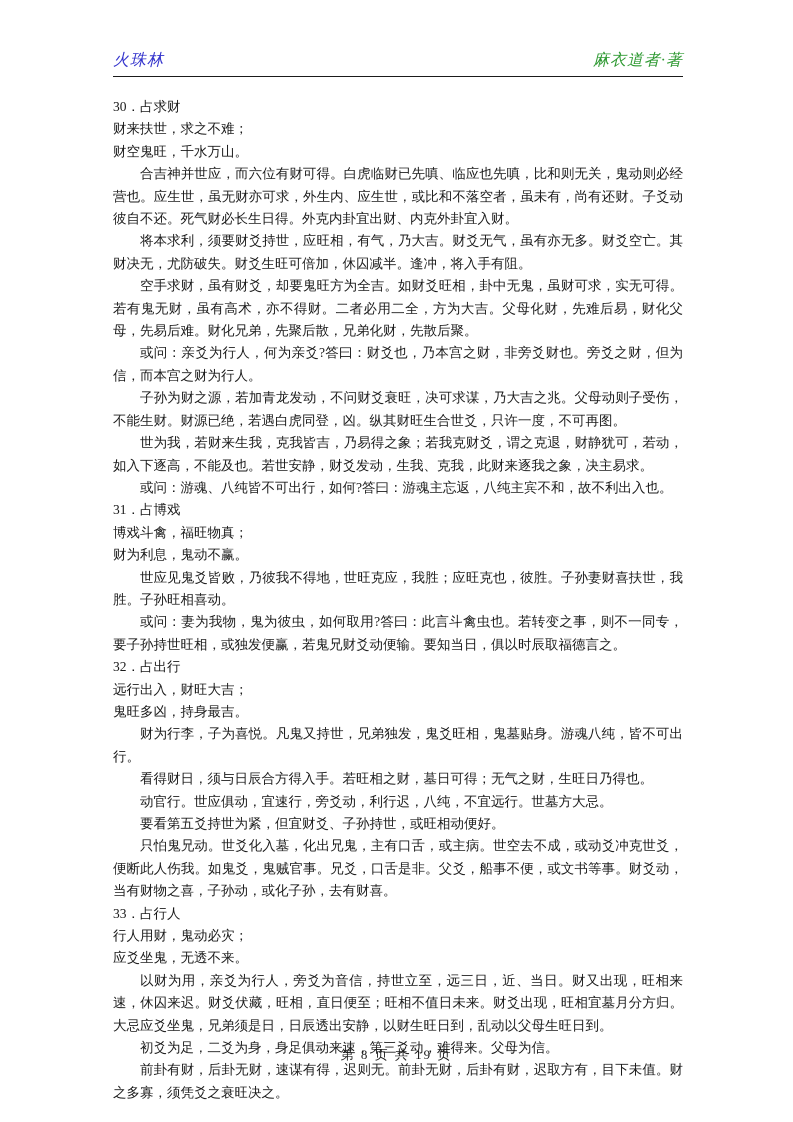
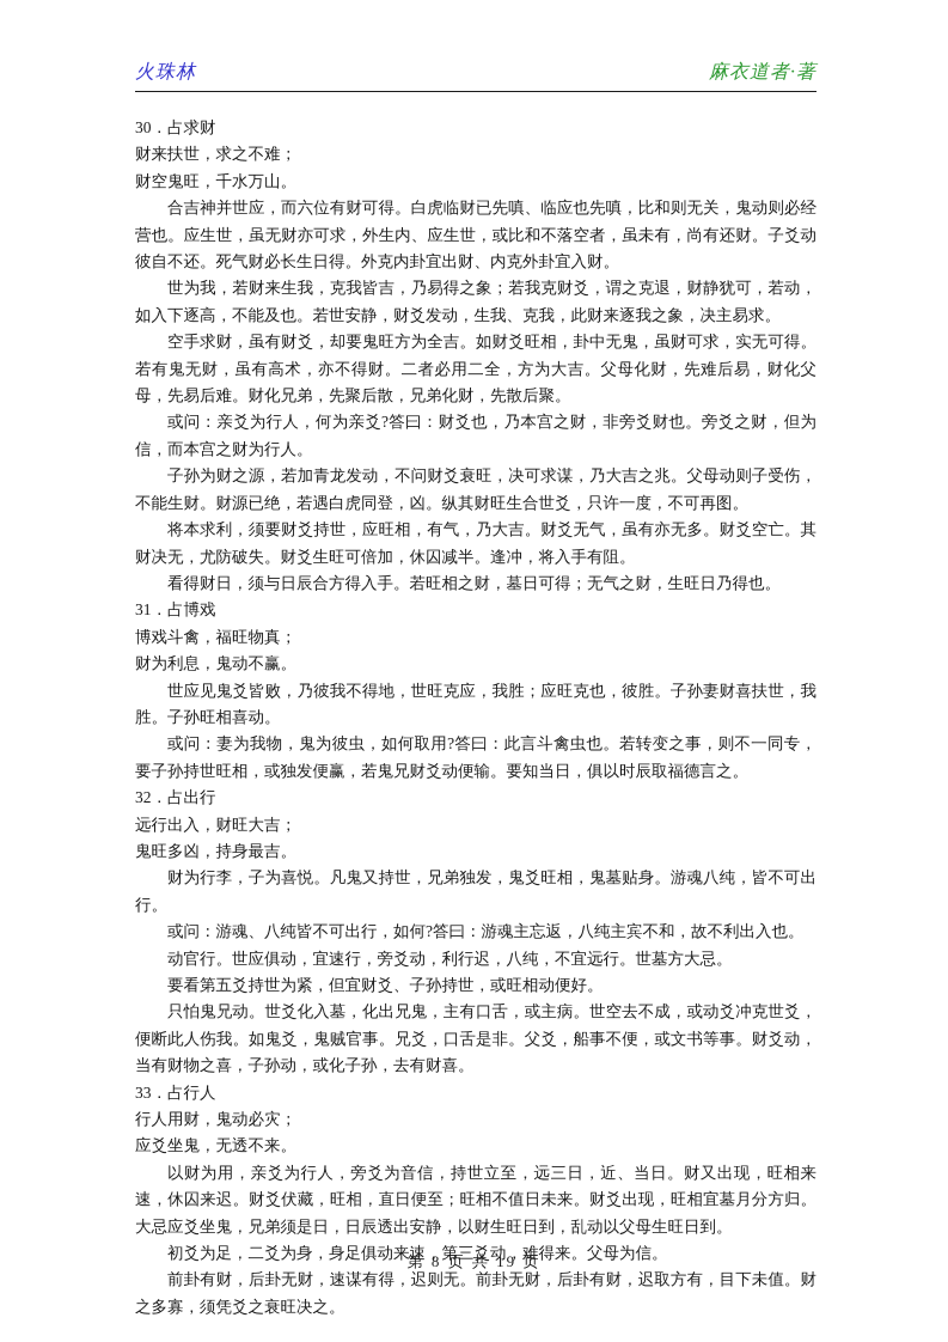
  火珠林
  麻衣道者·著
  30．占求财
  财来扶世，求之不难；
  财空鬼旺，千水万山。
  合吉神并世应，而六位有财可得。白虎临财已先嗔、临应也先嗔，比和则无关，鬼动则必经营也。应生世，虽无财亦可求，外生内、应生世，或比和不落空者，虽未有，尚有还财。子爻动彼自不还。死气财必长生日得。外克内卦宜出财、内克外卦宜入财。
- 将本求利，须要财爻持世，应旺相，有气，乃大吉。财爻无气，虽有亦无多。财爻空亡。其财决无，尤防破失。财爻生旺可倍加，休囚减半。逢冲，将入手有阻。
+ 世为我，若财来生我，克我皆吉，乃易得之象；若我克财爻，谓之克退，财静犹可，若动，如入下逐高，不能及也。若世安静，财爻发动，生我、克我，此财来逐我之象，决主易求。
  空手求财，虽有财爻，却要鬼旺方为全吉。如财爻旺相，卦中无鬼，虽财可求，实无可得。若有鬼无财，虽有高术，亦不得财。二者必用二全，方为大吉。父母化财，先难后易，财化父母，先易后难。财化兄弟，先聚后散，兄弟化财，先散后聚。
  或问：亲爻为行人，何为亲爻?答曰：财爻也，乃本宫之财，非旁爻财也。旁爻之财，但为信，而本宫之财为行人。
  子孙为财之源，若加青龙发动，不问财爻衰旺，决可求谋，乃大吉之兆。父母动则子受伤，不能生财。财源已绝，若遇白虎同登，凶。纵其财旺生合世爻，只许一度，不可再图。
- 世为我，若财来生我，克我皆吉，乃易得之象；若我克财爻，谓之克退，财静犹可，若动，如入下逐高，不能及也。若世安静，财爻发动，生我、克我，此财来逐我之象，决主易求。
+ 将本求利，须要财爻持世，应旺相，有气，乃大吉。财爻无气，虽有亦无多。财爻空亡。其财决无，尤防破失。财爻生旺可倍加，休囚减半。逢冲，将入手有阻。
- 或问：游魂、八纯皆不可出行，如何?答曰：游魂主忘返，八纯主宾不和，故不利出入也。
+ 看得财日，须与日辰合方得入手。若旺相之财，墓日可得；无气之财，生旺日乃得也。
  31．占博戏
  博戏斗禽，福旺物真；
  财为利息，鬼动不赢。
  世应见鬼爻皆败，乃彼我不得地，世旺克应，我胜；应旺克也，彼胜。子孙妻财喜扶世，我胜。子孙旺相喜动。
  或问：妻为我物，鬼为彼虫，如何取用?答曰：此言斗禽虫也。若转变之事，则不一同专，要子孙持世旺相，或独发便赢，若鬼兄财爻动便输。要知当日，俱以时辰取福德言之。
  32．占出行
  远行出入，财旺大吉；
  鬼旺多凶，持身最吉。
  财为行李，子为喜悦。凡鬼又持世，兄弟独发，鬼爻旺相，鬼墓贴身。游魂八纯，皆不可出行。
- 看得财日，须与日辰合方得入手。若旺相之财，墓日可得；无气之财，生旺日乃得也。
+ 或问：游魂、八纯皆不可出行，如何?答曰：游魂主忘返，八纯主宾不和，故不利出入也。
  动官行。世应俱动，宜速行，旁爻动，利行迟，八纯，不宜远行。世墓方大忌。
  要看第五爻持世为紧，但宜财爻、子孙持世，或旺相动便好。
  只怕鬼兄动。世爻化入墓，化出兄鬼，主有口舌，或主病。世空去不成，或动爻冲克世爻，便断此人伤我。如鬼爻，鬼贼官事。兄爻，口舌是非。父爻，船事不便，或文书等事。财爻动，当有财物之喜，子孙动，或化子孙，去有财喜。
  33．占行人
  行人用财，鬼动必灾；
  应爻坐鬼，无透不来。
  以财为用，亲爻为行人，旁爻为音信，持世立至，远三日，近、当日。财又出现，旺相来速，休囚来迟。财爻伏藏，旺相，直日便至；旺相不值日未来。财爻出现，旺相宜墓月分方归。大忌应爻坐鬼，兄弟须是日，日辰透出安静，以财生旺日到，乱动以父母生旺日到。
  初爻为足，二爻为身，身足俱动来速，第三爻动，难得来。父母为信。
  前卦有财，后卦无财，速谋有得，迟则无。前卦无财，后卦有财，迟取方有，目下未值。财之多寡，须凭爻之衰旺决之。
  第 8 页 共 19 页
